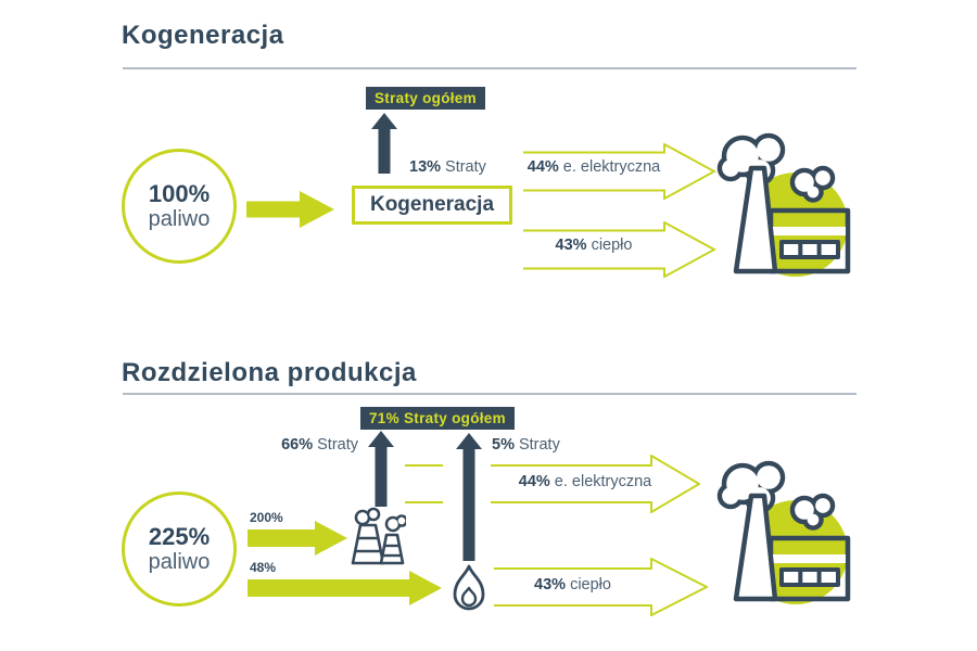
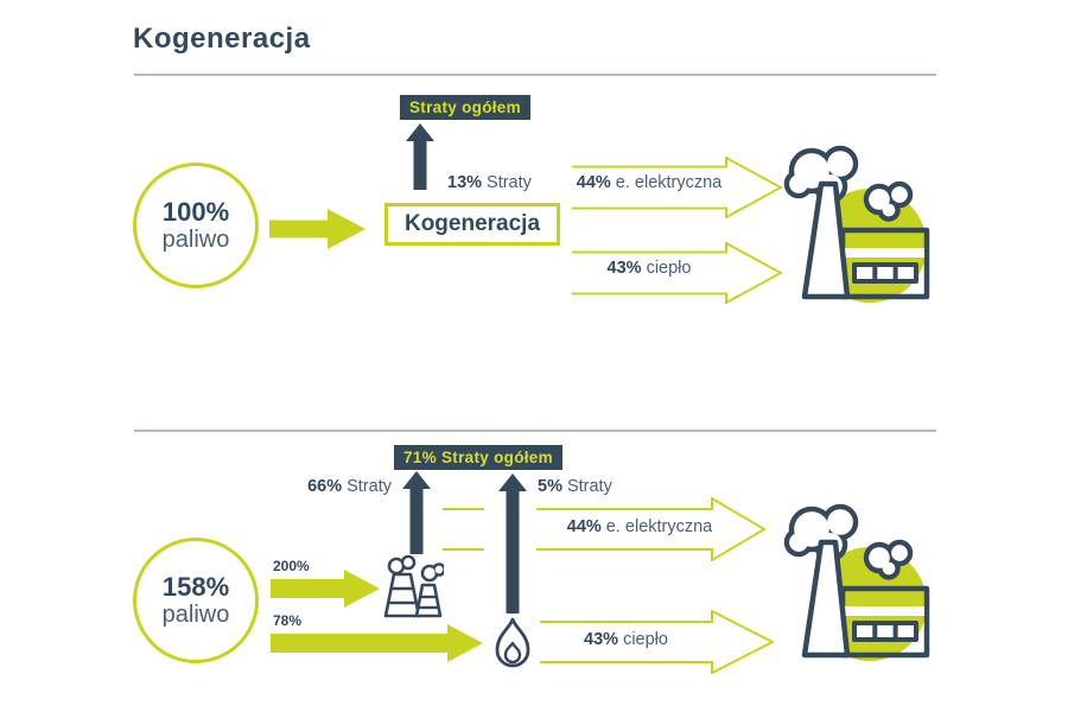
  Kogeneracja
  Straty ogółem
  13% Straty
  100%
  paliwo
  Kogeneracja
  44%
  e. elektryczna
  43%
  ciepło
- Rozdzielona produkcja
  71%
  Straty ogółem
  66% Straty
  5% Straty
- 225%
+ 158%
  paliwo
  200%
- 48%
+ 78%
  44%
  e. elektryczna
  43%
  ciepło
